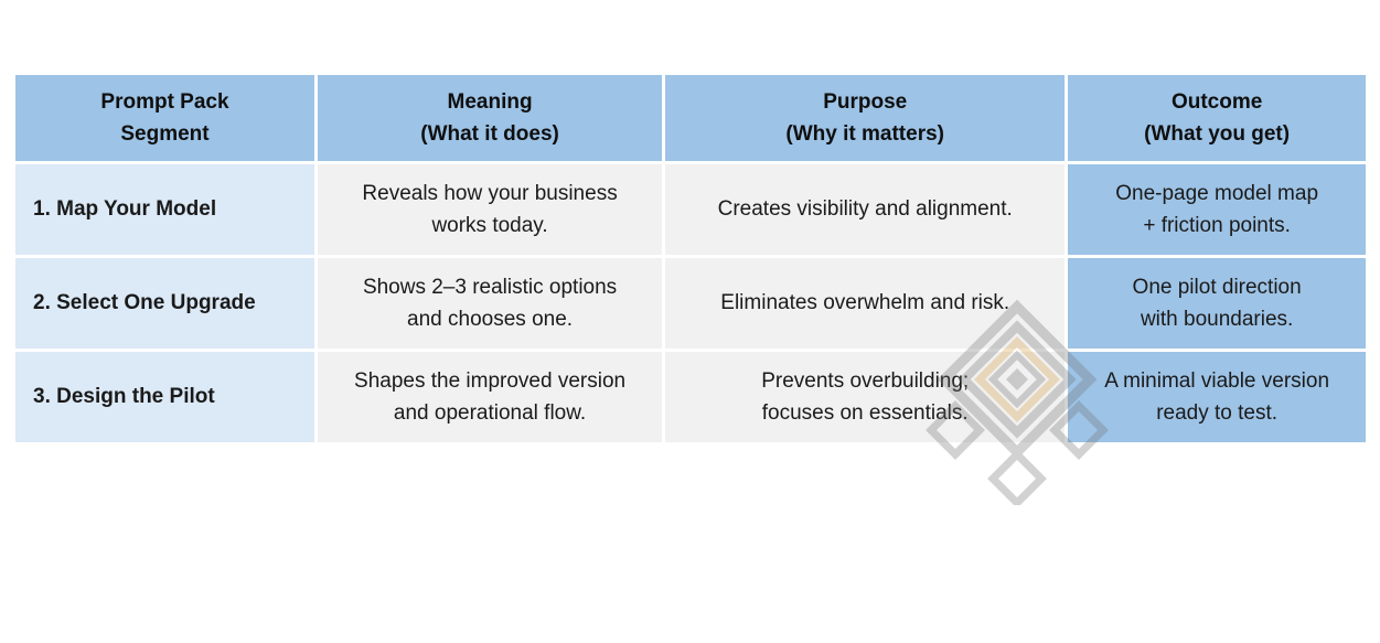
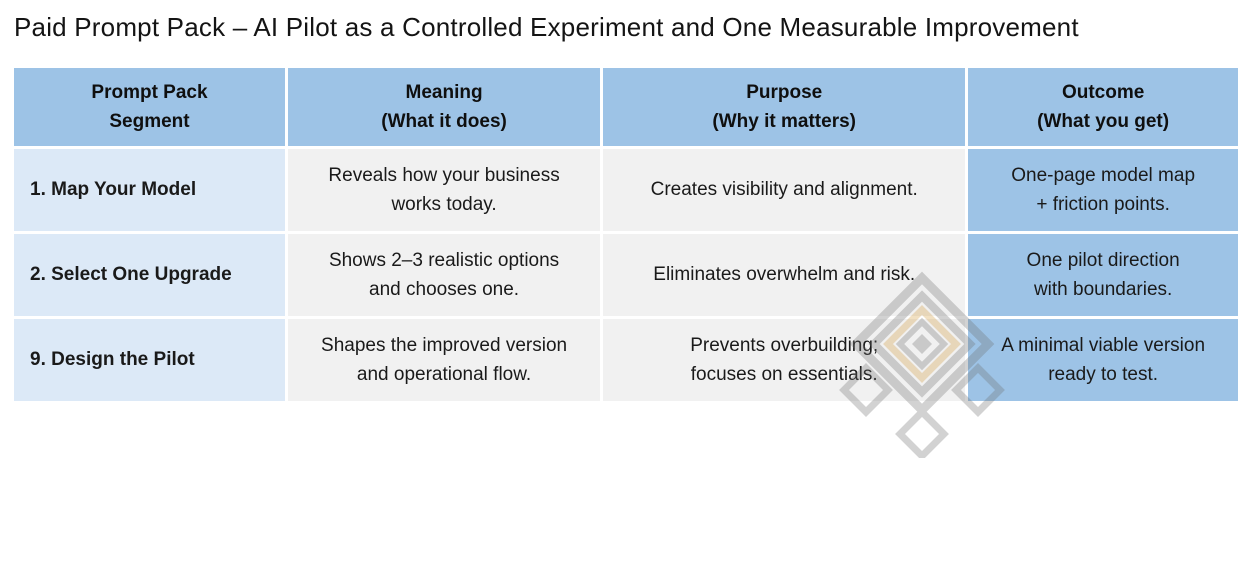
+ Paid Prompt Pack – AI Pilot as a Controlled Experiment and One Measurable Improvement
  Prompt Pack Segment	Meaning (What it does)	Purpose (Why it matters)	Outcome (What you get)
  1. Map Your Model	Reveals how your business works today.	Creates visibility and alignment.	One-page model map + friction points.
  2. Select One Upgrade	Shows 2–3 realistic options and chooses one.	Eliminates overwhelm and risk.	One pilot direction with boundaries.
- 3. Design the Pilot	Shapes the improved version and operational flow.	Prevents overbuilding; focuses on essentials.	A minimal viable version ready to test.
+ 9. Design the Pilot	Shapes the improved version and operational flow.	Prevents overbuilding; focuses on essentials.	A minimal viable version ready to test.
